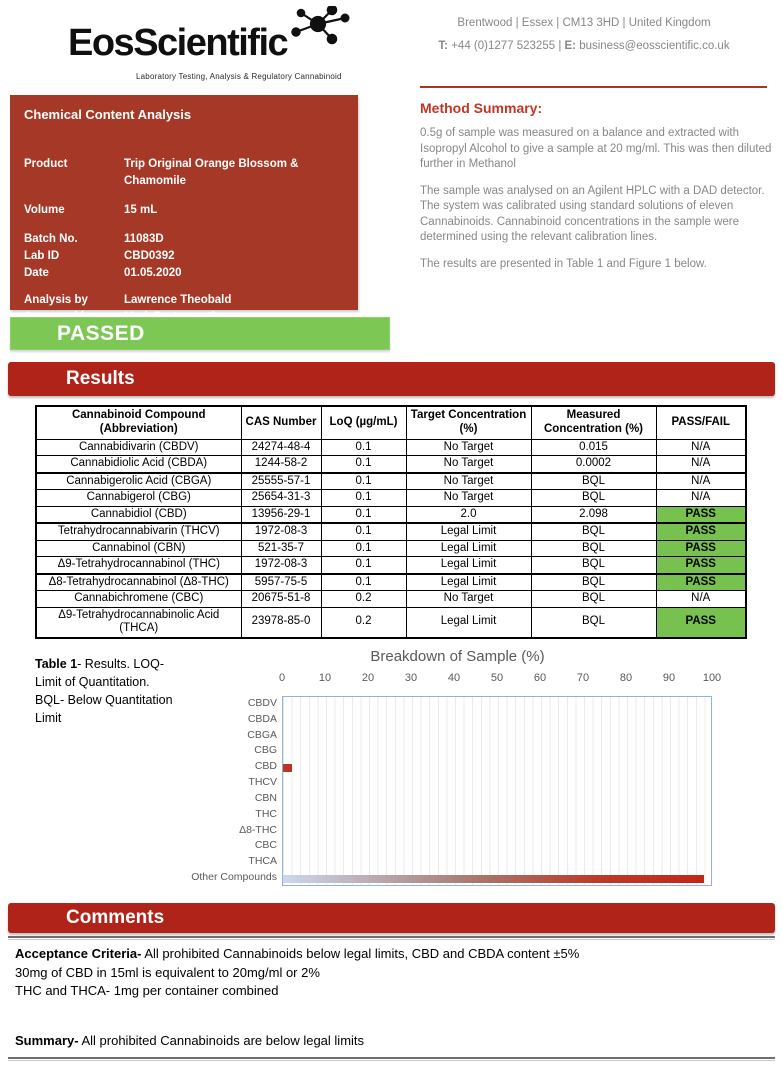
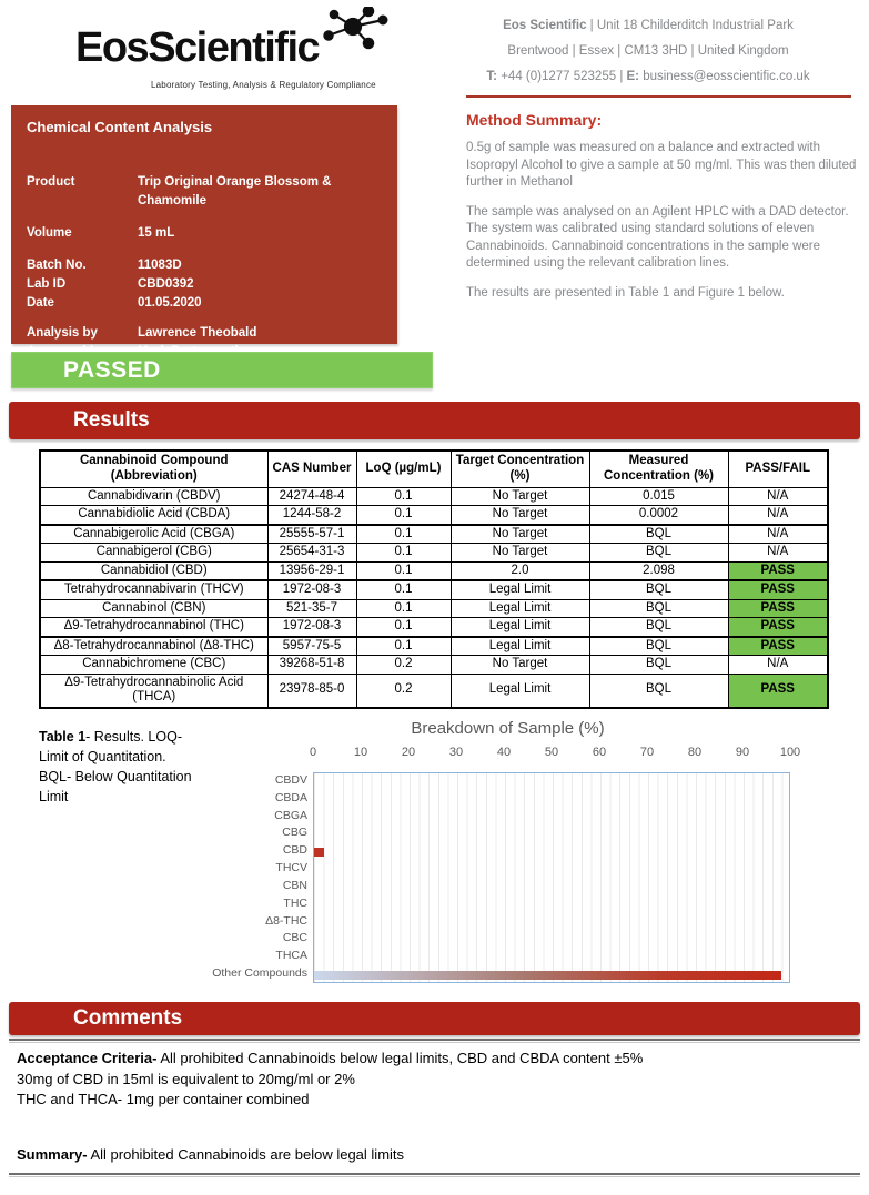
  EosScientific
- Laboratory Testing, Analysis & Regulatory Cannabinoid
+ Laboratory Testing, Analysis & Regulatory Compliance
+ Eos Scientific | Unit 18 Childerditch Industrial Park
  Brentwood | Essex | CM13 3HD | United Kingdom
  T: +44 (0)1277 523255 | E: business@eosscientific.co.uk
  Chemical Content Analysis
  Product
  Trip Original Orange Blossom & Chamomile
  Volume
  15 mL
  Batch No.
  11083D
  Lab ID
  CBD0392
  Date
  01.05.2020
  Analysis by
  Lawrence Theobald
  Method Summary:
- 0.5g of sample was measured on a balance and extracted with Isopropyl Alcohol to give a sample at 20 mg/ml. This was then diluted further in Methanol
+ 0.5g of sample was measured on a balance and extracted with Isopropyl Alcohol to give a sample at 50 mg/ml. This was then diluted further in Methanol
  The sample was analysed on an Agilent HPLC with a DAD detector. The system was calibrated using standard solutions of eleven Cannabinoids. Cannabinoid concentrations in the sample were determined using the relevant calibration lines.
  The results are presented in Table 1 and Figure 1 below.
  PASSED
  Results
  Cannabinoid Compound (Abbreviation)	CAS Number	LoQ (µg/mL)	Target Concentration (%)	Measured Concentration (%)	PASS/FAIL
  Cannabidivarin (CBDV)	24274-48-4	0.1	No Target	0.015	N/A
  Cannabidiolic Acid (CBDA)	1244-58-2	0.1	No Target	0.0002	N/A
  Cannabigerolic Acid (CBGA)	25555-57-1	0.1	No Target	BQL	N/A
  Cannabigerol (CBG)	25654-31-3	0.1	No Target	BQL	N/A
  Cannabidiol (CBD)	13956-29-1	0.1	2.0	2.098	PASS
  Tetrahydrocannabivarin (THCV)	1972-08-3	0.1	Legal Limit	BQL	PASS
  Cannabinol (CBN)	521-35-7	0.1	Legal Limit	BQL	PASS
  Δ9-Tetrahydrocannabinol (THC)	1972-08-3	0.1	Legal Limit	BQL	PASS
  Δ8-Tetrahydrocannabinol (Δ8-THC)	5957-75-5	0.1	Legal Limit	BQL	PASS
- Cannabichromene (CBC)	20675-51-8	0.2	No Target	BQL	N/A
+ Cannabichromene (CBC)	39268-51-8	0.2	No Target	BQL	N/A
  Δ9-Tetrahydrocannabinolic Acid (THCA)	23978-85-0	0.2	Legal Limit	BQL	PASS
  Table 1- Results. LOQ- Limit of Quantitation. BQL- Below Quantitation Limit
  Breakdown of Sample (%)
  0
  10
  20
  30
  40
  50
  60
  70
  80
  90
  100
  CBDV
  CBDA
  CBGA
  CBG
  CBD
  THCV
  CBN
  THC
  Δ8-THC
  CBC
  THCA
  Other Compounds
  Comments
  Acceptance Criteria- All prohibited Cannabinoids below legal limits, CBD and CBDA content ±5%
  30mg of CBD in 15ml is equivalent to 20mg/ml or 2%
  THC and THCA- 1mg per container combined
  Summary- All prohibited Cannabinoids are below legal limits
